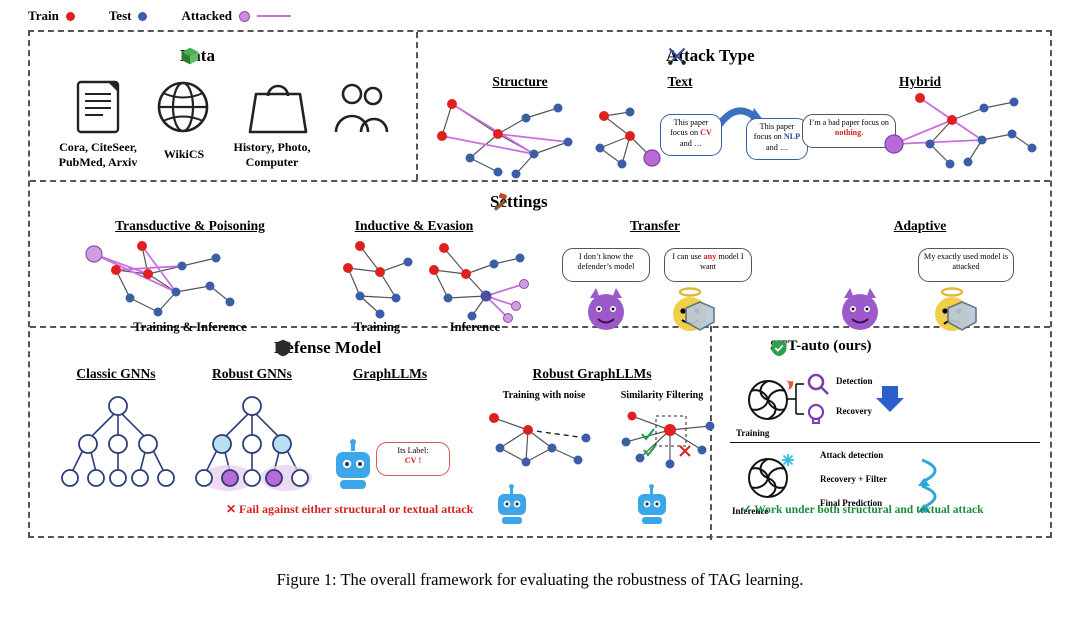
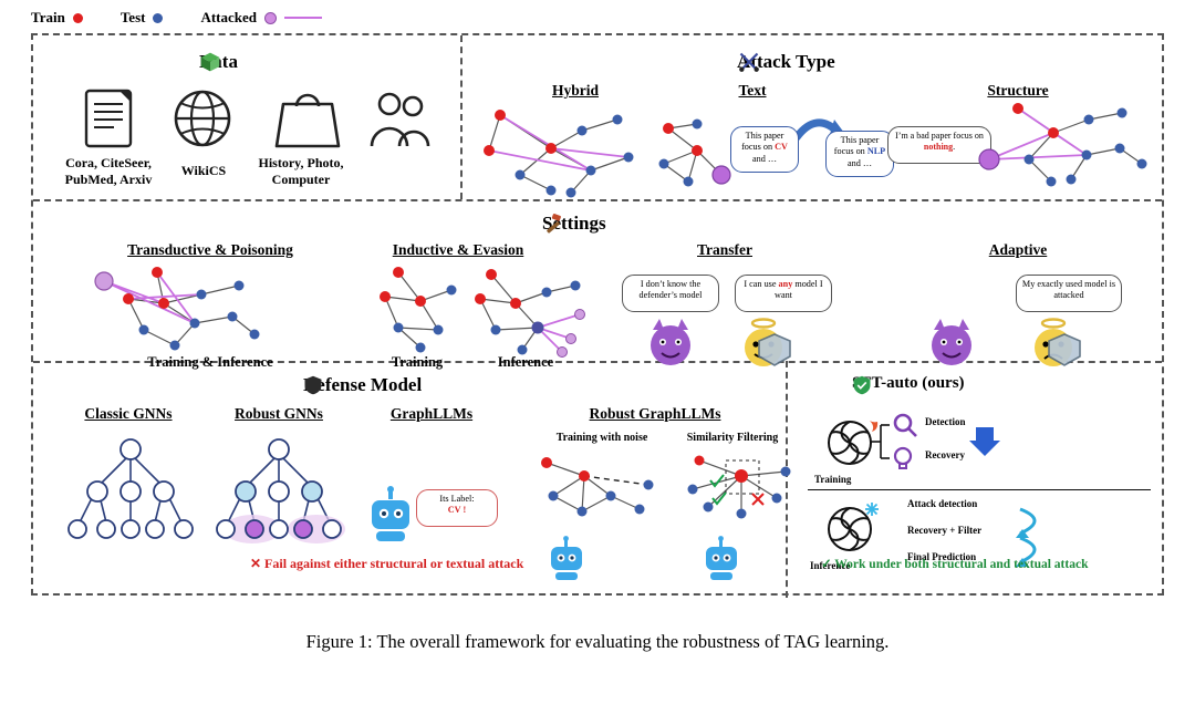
  Train
  Test
  Attacked
  Cora, CiteSeer,
  PubMed, Arxiv
  WikiCS
  History, Photo,
  Computer
  Attack Type
- Structure
+ Hybrid
  Text
- Hybrid
+ Structure
  This paper focus on CV and …
  This paper focus on NLP and …
  I’m a bad paper focus on nothing.
  Sttings
  Transductive & Poisoning
  Inductive & Evasion
  Transfer
  Adaptive
  Training & Inference
  Training
  Inference
  I don’t know the defender’s model
  I can use any model I want
  My exactly used model is attacked
  fense Model
  Classic GNNs
  Robust GNNs
  GraphLLMs
  Robust GraphLLMs
  Its Label:
  CV !
  Training with noise
  Similarity Filtering
  ✕ Fail against either structural or textual attack
  T-auto (ours)
  Training
  Detection
  Recovery
  Inference
  Attack detection
  Recovery + Filter
  Final Prediction
  ✓ Work under both structural and textual attack
  Figure 1: The overall framework for evaluating the robustness of TAG learning.
